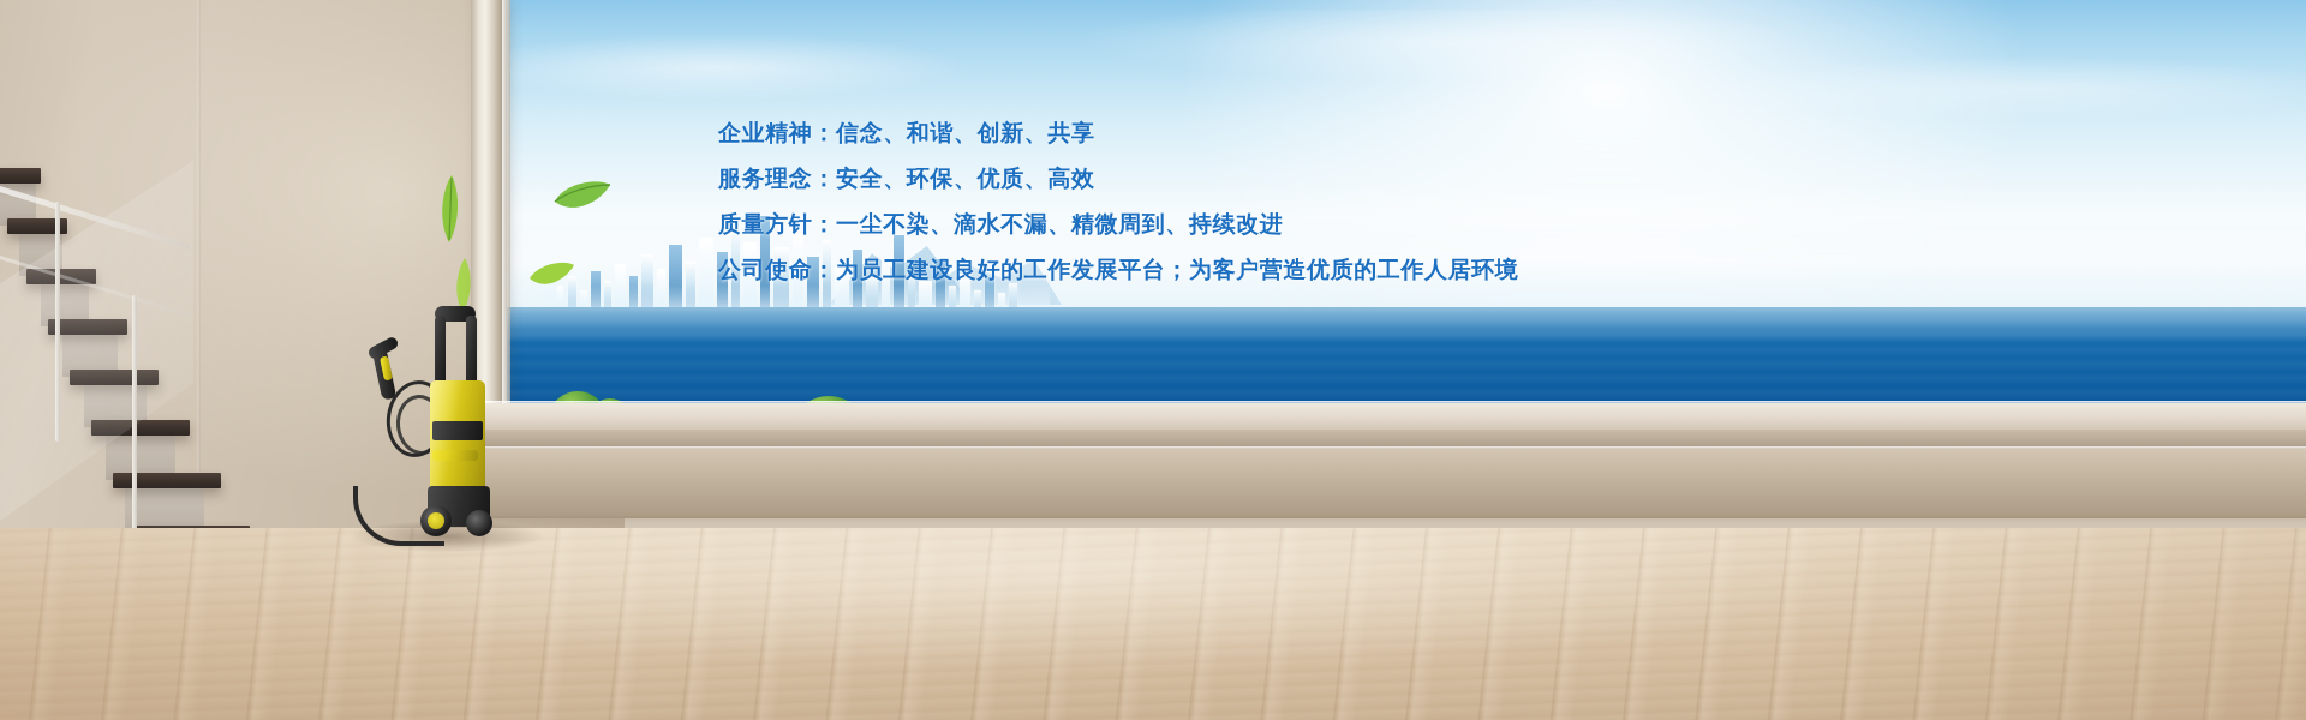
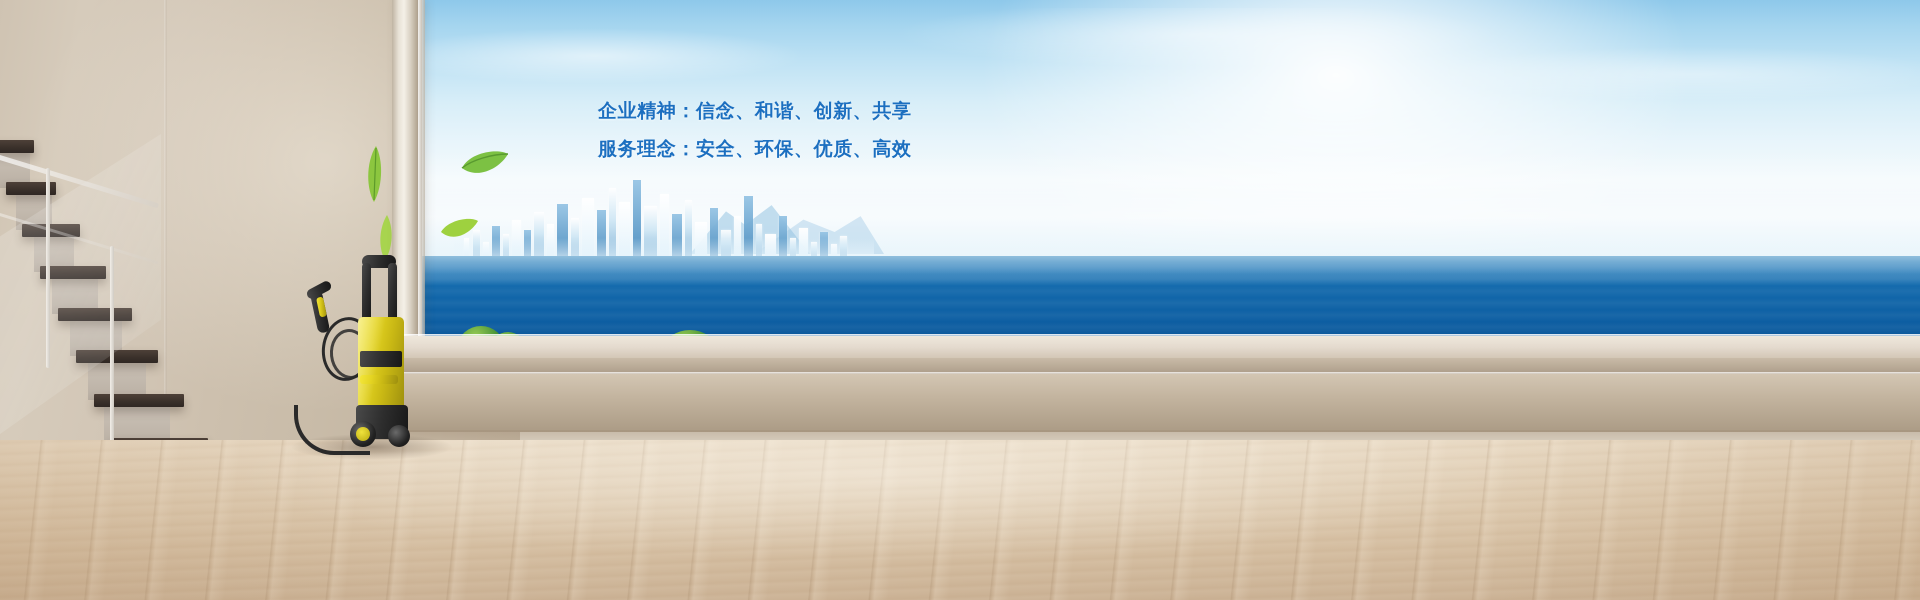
  企业精神：信念、和谐、创新、共享
  服务理念：安全、环保、优质、高效
- 质量方针：一尘不染、滴水不漏、精微周到、持续改进
- 公司使命：为员工建设良好的工作发展平台；为客户营造优质的工作人居环境
